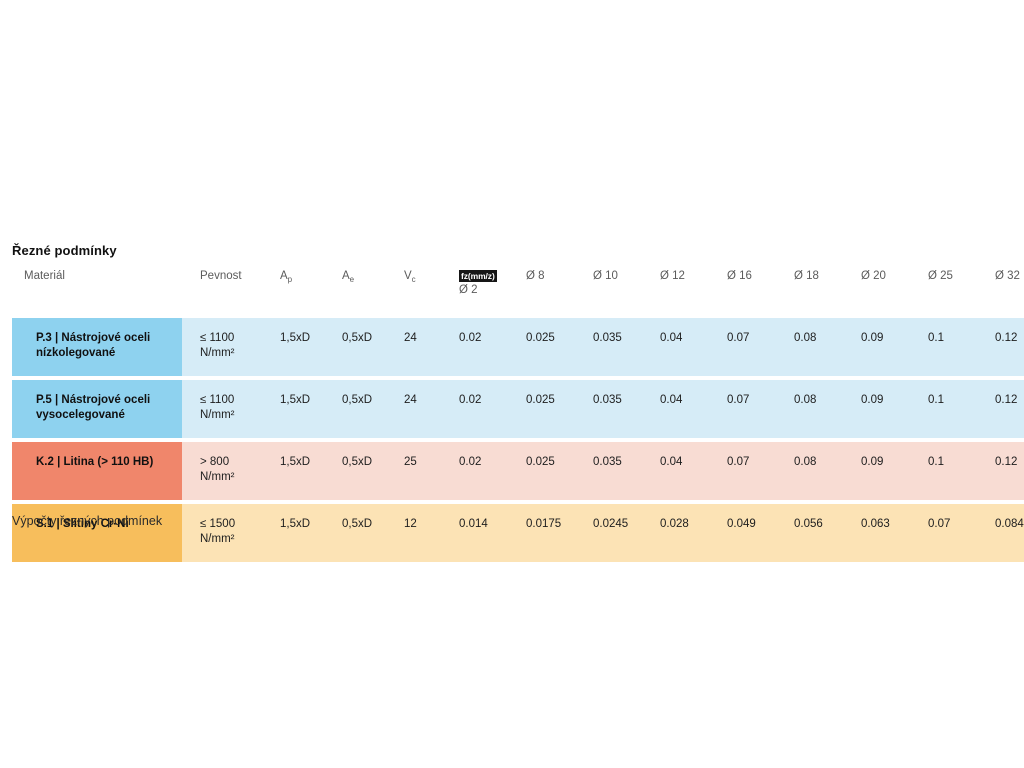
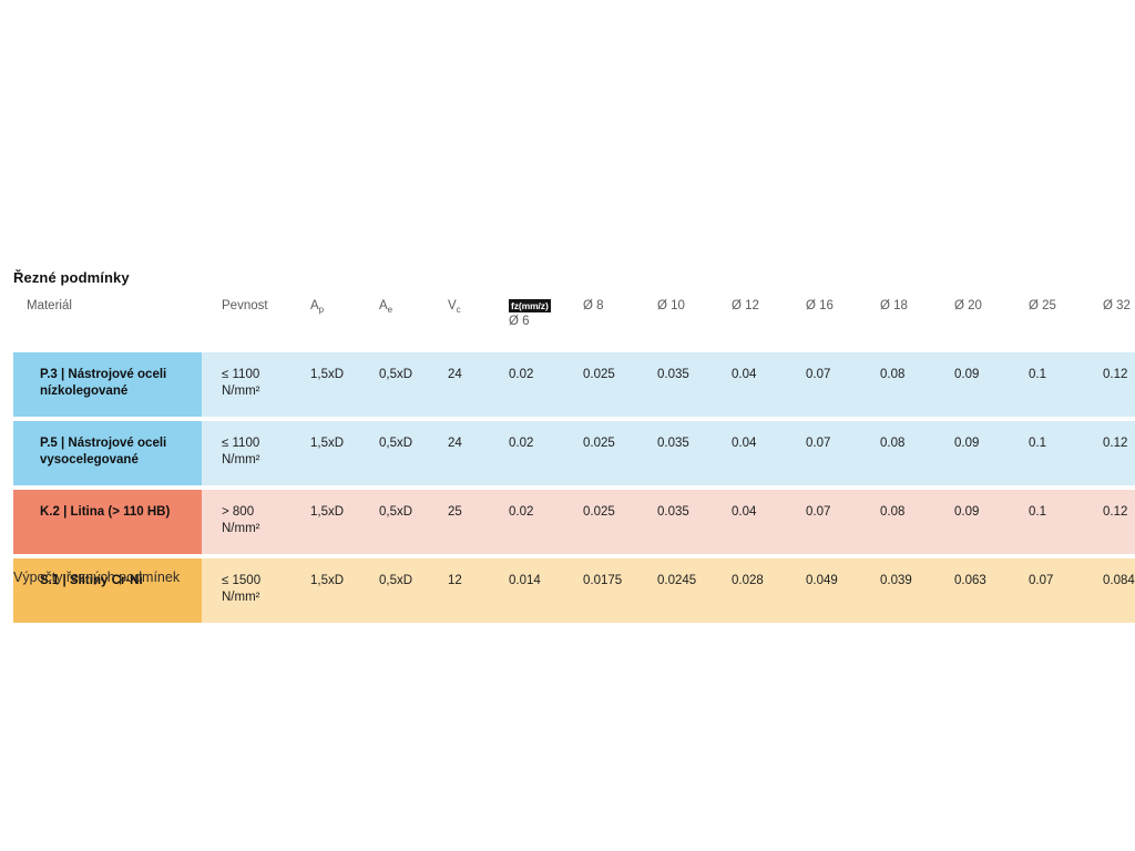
  Řezné podmínky
- Materiál	Pevnost	Ap	Ae	Vc	fz(mm/z) Ø 2	Ø 8	Ø 10	Ø 12	Ø 16	Ø 18	Ø 20	Ø 25	Ø 32
+ Materiál	Pevnost	Ap	Ae	Vc	fz(mm/z) Ø 6	Ø 8	Ø 10	Ø 12	Ø 16	Ø 18	Ø 20	Ø 25	Ø 32
  P.3 | Nástrojové oceli nízkolegované	≤ 1100N/mm²	1,5xD	0,5xD	24	0.02	0.025	0.035	0.04	0.07	0.08	0.09	0.1	0.12
  P.5 | Nástrojové oceli vysocelegované	≤ 1100N/mm²	1,5xD	0,5xD	24	0.02	0.025	0.035	0.04	0.07	0.08	0.09	0.1	0.12
  K.2 | Litina (> 110 HB)	> 800N/mm²	1,5xD	0,5xD	25	0.02	0.025	0.035	0.04	0.07	0.08	0.09	0.1	0.12
- S.1 | Slitiny Cr-Ni	≤ 1500N/mm²	1,5xD	0,5xD	12	0.014	0.0175	0.0245	0.028	0.049	0.056	0.063	0.07	0.084
+ S.1 | Slitiny Cr-Ni	≤ 1500N/mm²	1,5xD	0,5xD	12	0.014	0.0175	0.0245	0.028	0.049	0.039	0.063	0.07	0.084
  Výpočty řezných podmínek
